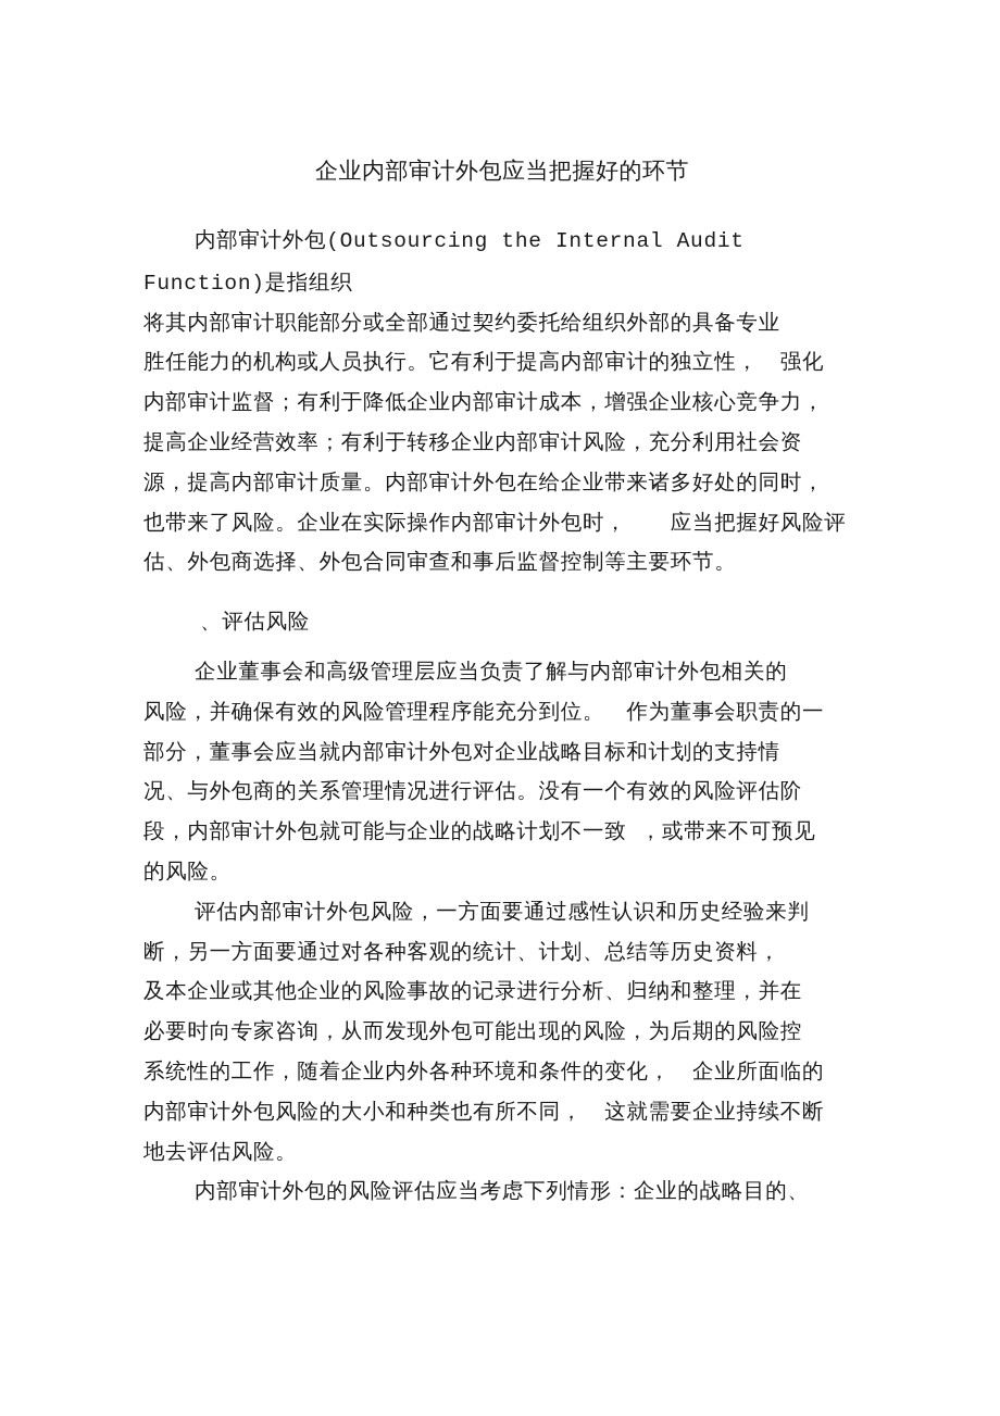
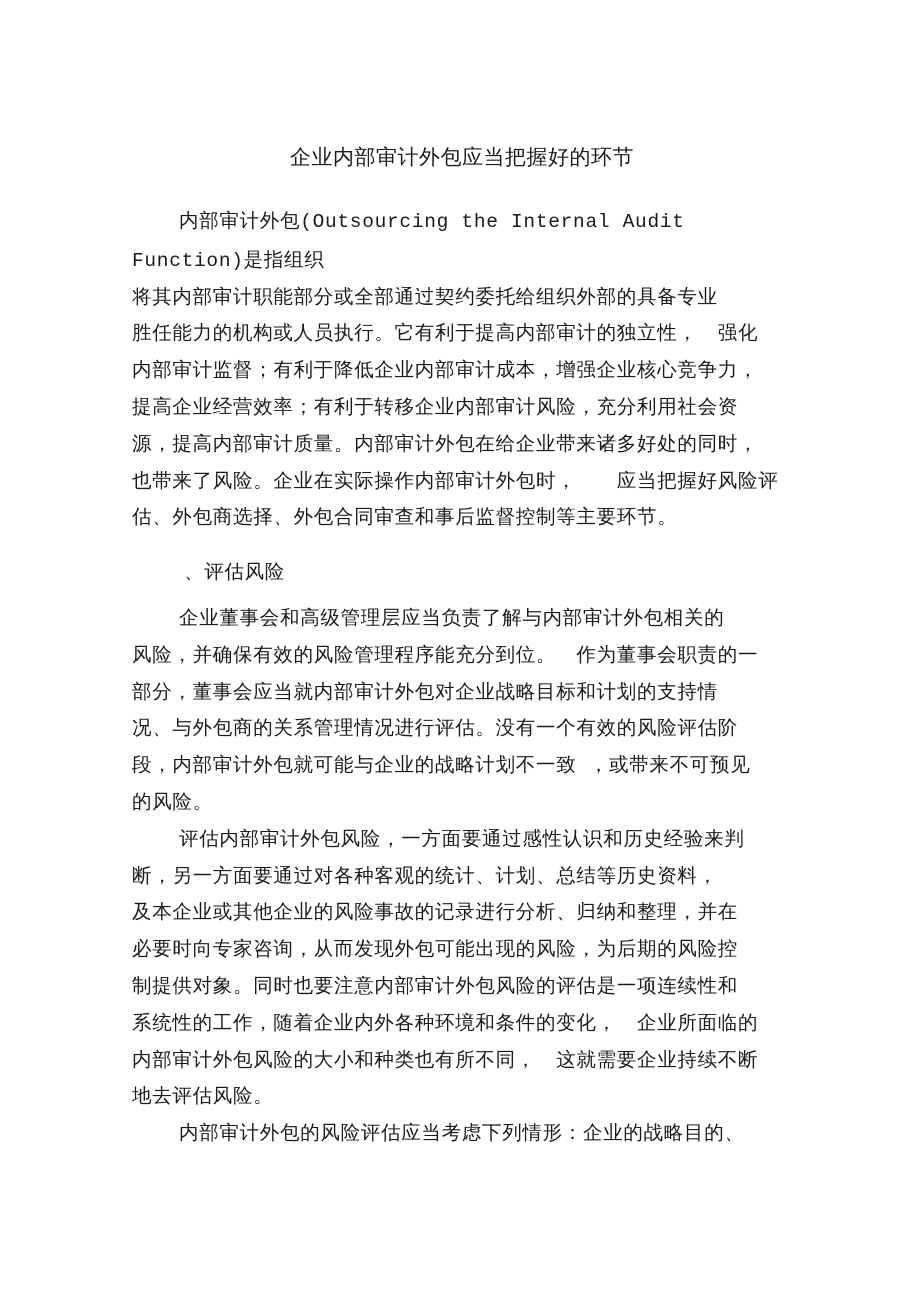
  企业内部审计外包应当把握好的环节
  内部审计外包(Outsourcing the Internal Audit
  Function)是指组织
  将其内部审计职能部分或全部通过契约委托给组织外部的具备专业
  胜任能力的机构或人员执行。它有利于提高内部审计的独立性， 强化
  内部审计监督；有利于降低企业内部审计成本，增强企业核心竞争力，
  提高企业经营效率；有利于转移企业内部审计风险，充分利用社会资
  源，提高内部审计质量。内部审计外包在给企业带来诸多好处的同时，
  也带来了风险。企业在实际操作内部审计外包时， 应当把握好风险评
  估、外包商选择、外包合同审查和事后监督控制等主要环节。
  、评估风险
  企业董事会和高级管理层应当负责了解与内部审计外包相关的
  风险，并确保有效的风险管理程序能充分到位。 作为董事会职责的一
  部分，董事会应当就内部审计外包对企业战略目标和计划的支持情
  况、与外包商的关系管理情况进行评估。没有一个有效的风险评估阶
  段，内部审计外包就可能与企业的战略计划不一致 ，或带来不可预见
  的风险。
  评估内部审计外包风险，一方面要通过感性认识和历史经验来判
  断，另一方面要通过对各种客观的统计、计划、总结等历史资料，
  及本企业或其他企业的风险事故的记录进行分析、归纳和整理，并在
  必要时向专家咨询，从而发现外包可能出现的风险，为后期的风险控
+ 制提供对象。同时也要注意内部审计外包风险的评估是一项连续性和
  系统性的工作，随着企业内外各种环境和条件的变化， 企业所面临的
  内部审计外包风险的大小和种类也有所不同， 这就需要企业持续不断
  地去评估风险。
  内部审计外包的风险评估应当考虑下列情形：企业的战略目的、
